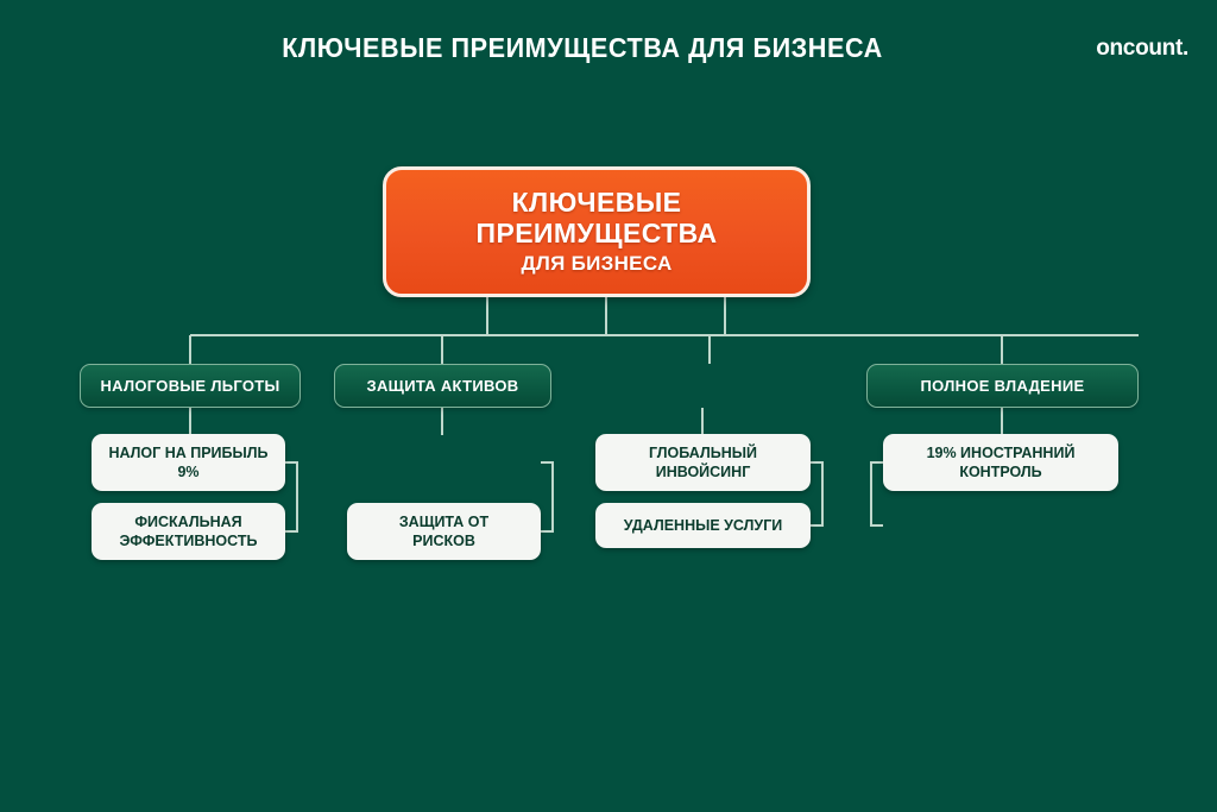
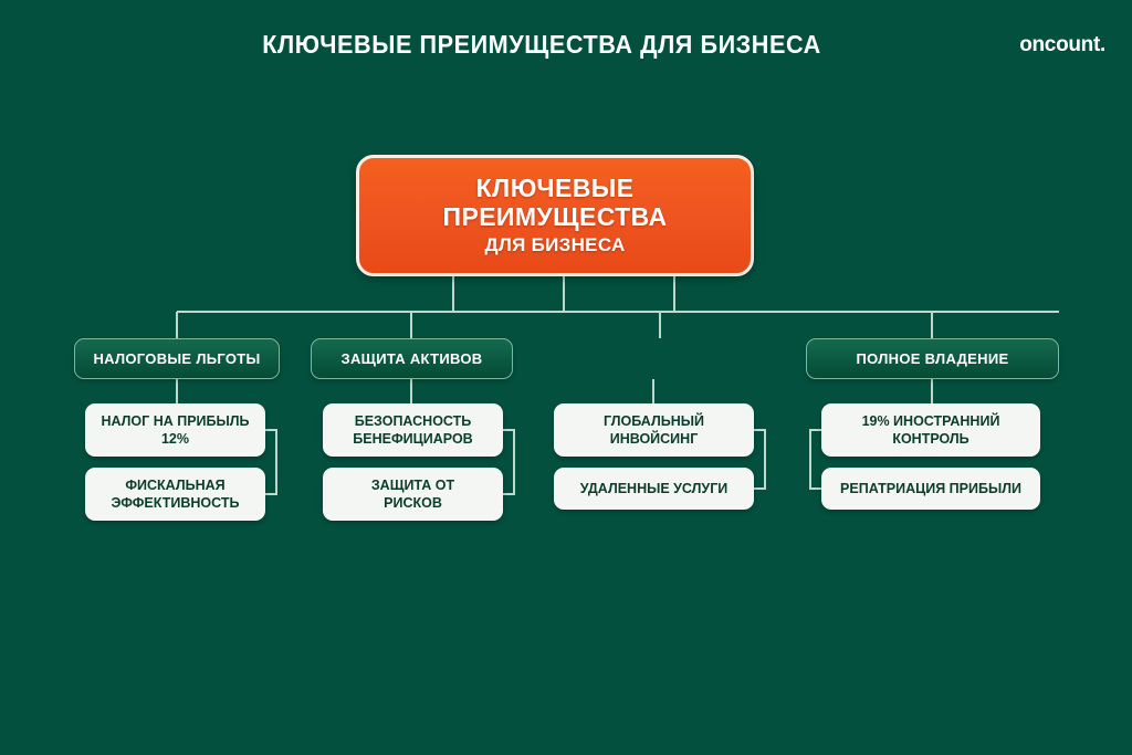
  КЛЮЧЕВЫЕ ПРЕИМУЩЕСТВА ДЛЯ БИЗНЕСА
  oncount.
  КЛЮЧЕВЫЕ
  ПРЕИМУЩЕСТВА
  ДЛЯ БИЗНЕСА
  НАЛОГОВЫЕ ЛЬГОТЫ
  ЗАЩИТА АКТИВОВ
  ПОЛНОЕ ВЛАДЕНИЕ
  НАЛОГ НА ПРИБЫЛЬ
- 9%
+ 12%
  ФИСКАЛЬНАЯ
  ЭФФЕКТИВНОСТЬ
+ БЕЗОПАСНОСТЬ
+ БЕНЕФИЦИАРОВ
  ЗАЩИТА ОТ
  РИСКОВ
  ГЛОБАЛЬНЫЙ
  ИНВОЙСИНГ
  УДАЛЕННЫЕ УСЛУГИ
  19% ИНОСТРАННИЙ
  КОНТРОЛЬ
+ РЕПАТРИАЦИЯ ПРИБЫЛИ
